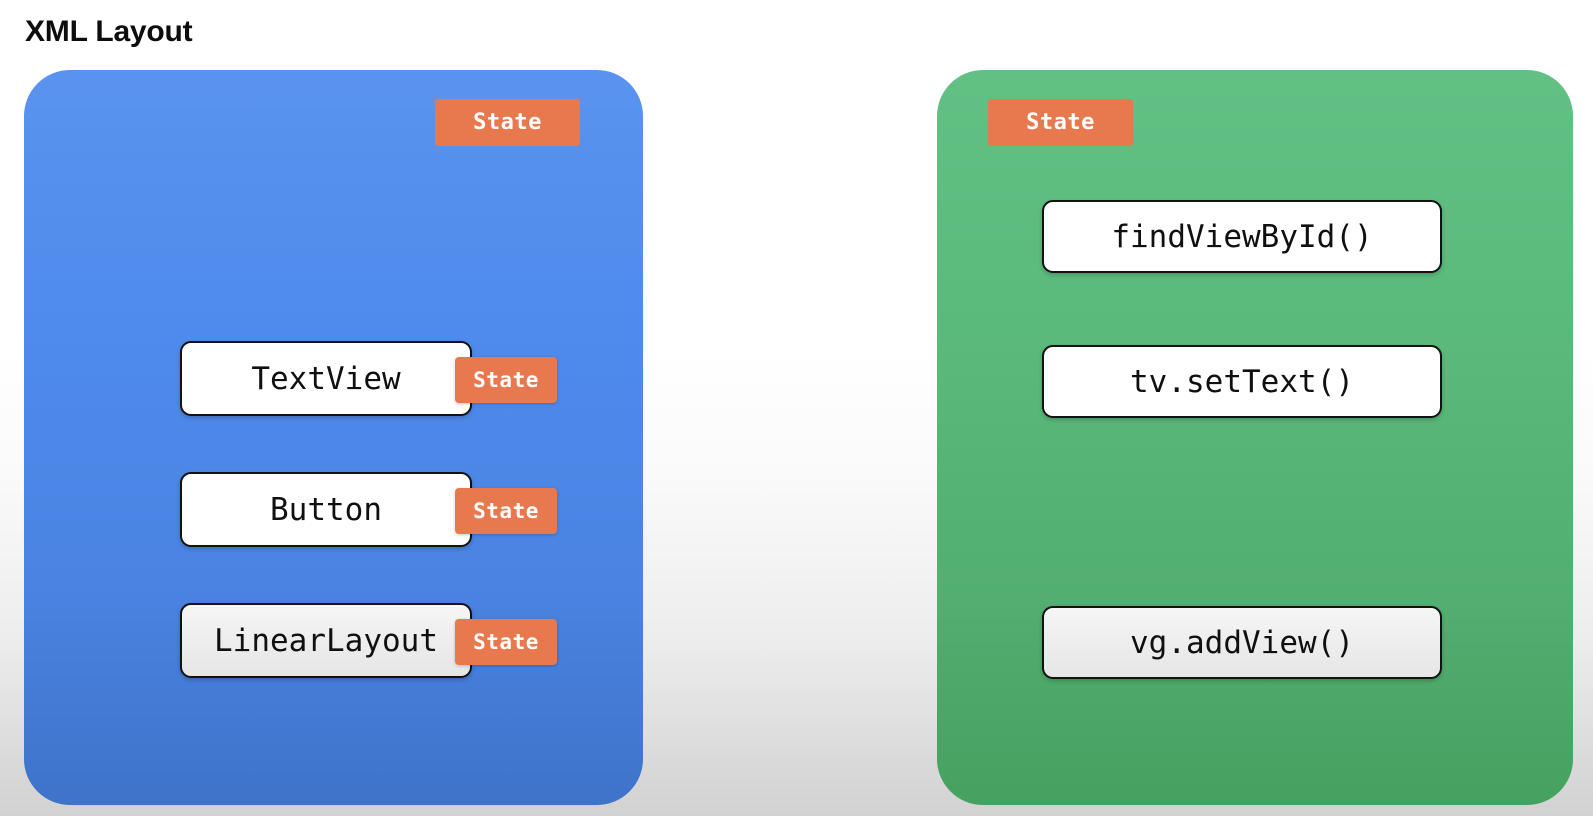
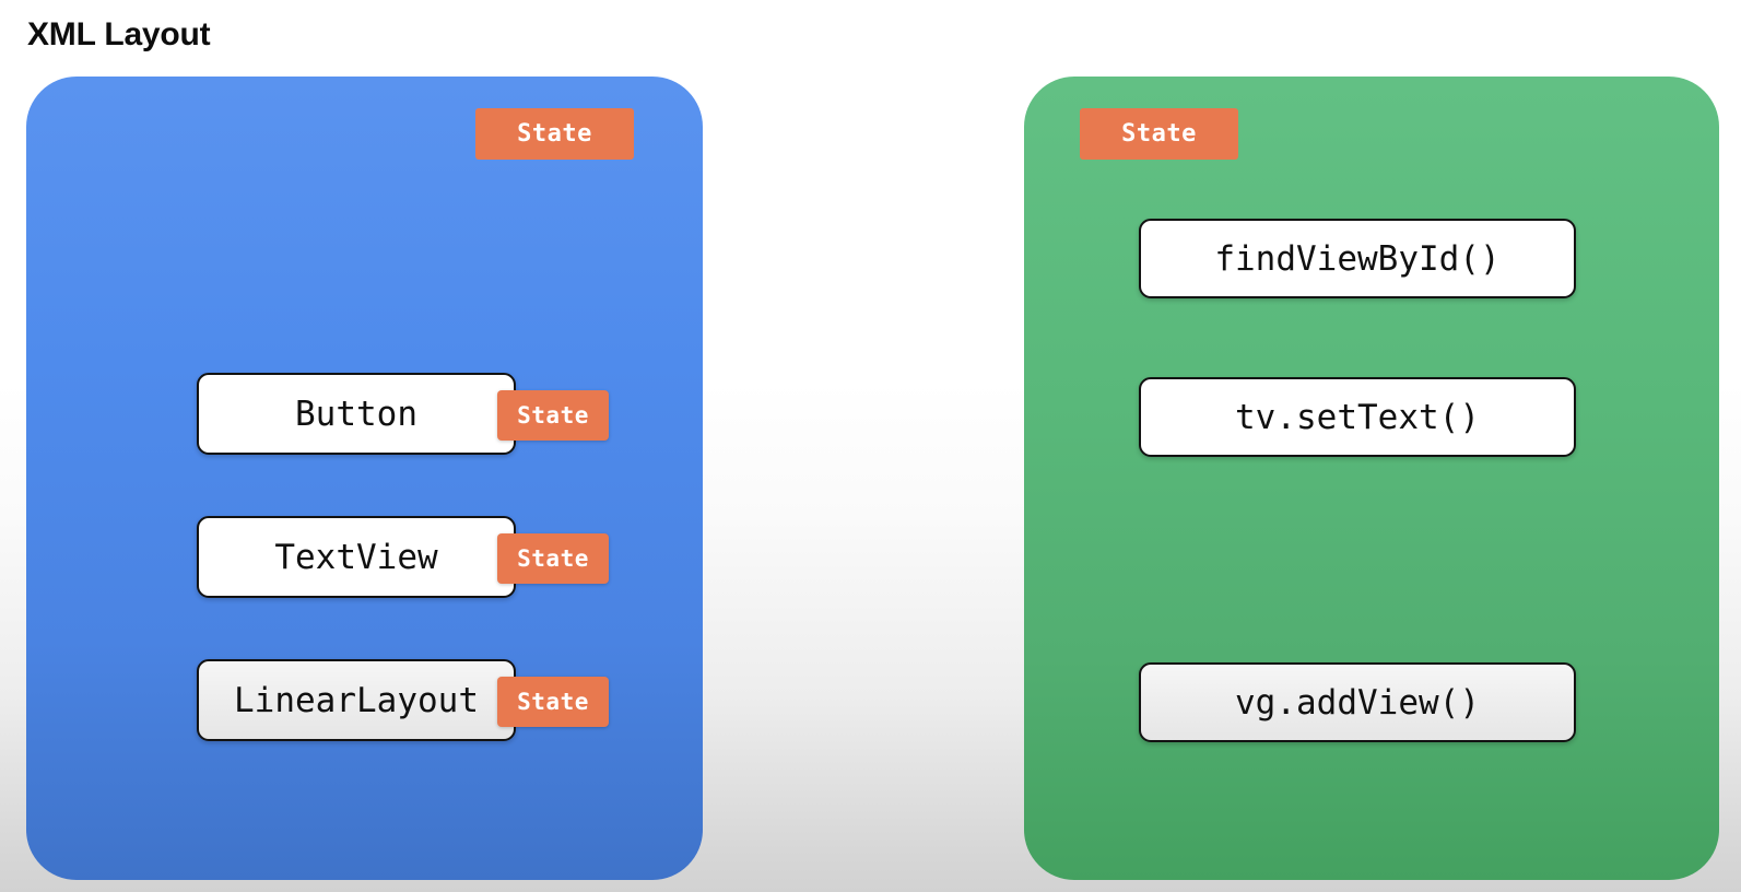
  XML Layout
  State
- TextView
+ Button
  State
- Button
+ TextView
  State
  LinearLayout
  State
  State
  findViewById()
  tv.setText()
  vg.addView()
